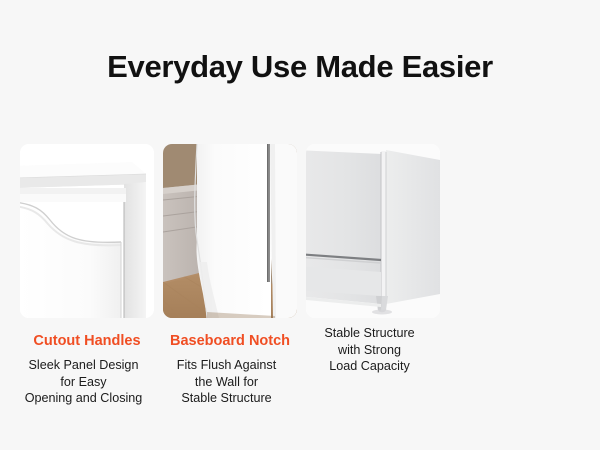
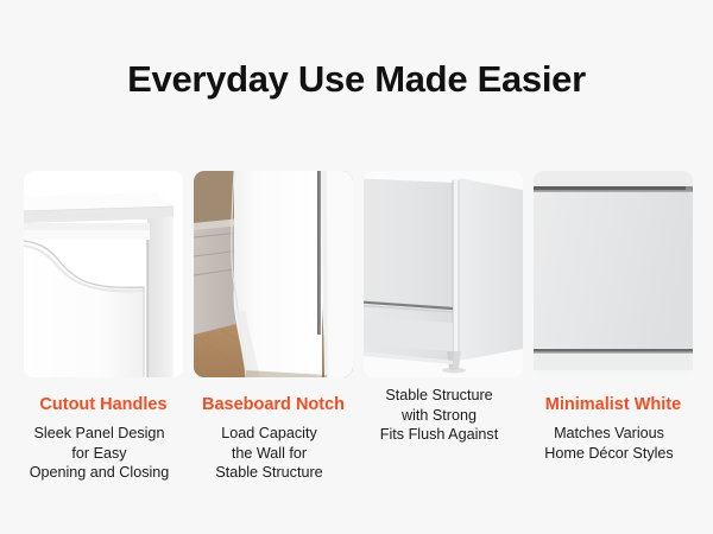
  Everyday Use Made Easier
  Cutout Handles
  Sleek Panel Design
  for Easy
  Opening and Closing
  Baseboard Notch
- Fits Flush Against
+ Load Capacity
  the Wall for
  Stable Structure
  Stable Structure
  with Strong
- Load Capacity
+ Fits Flush Against
+ Minimalist White
+ Matches Various
+ Home Décor Styles
